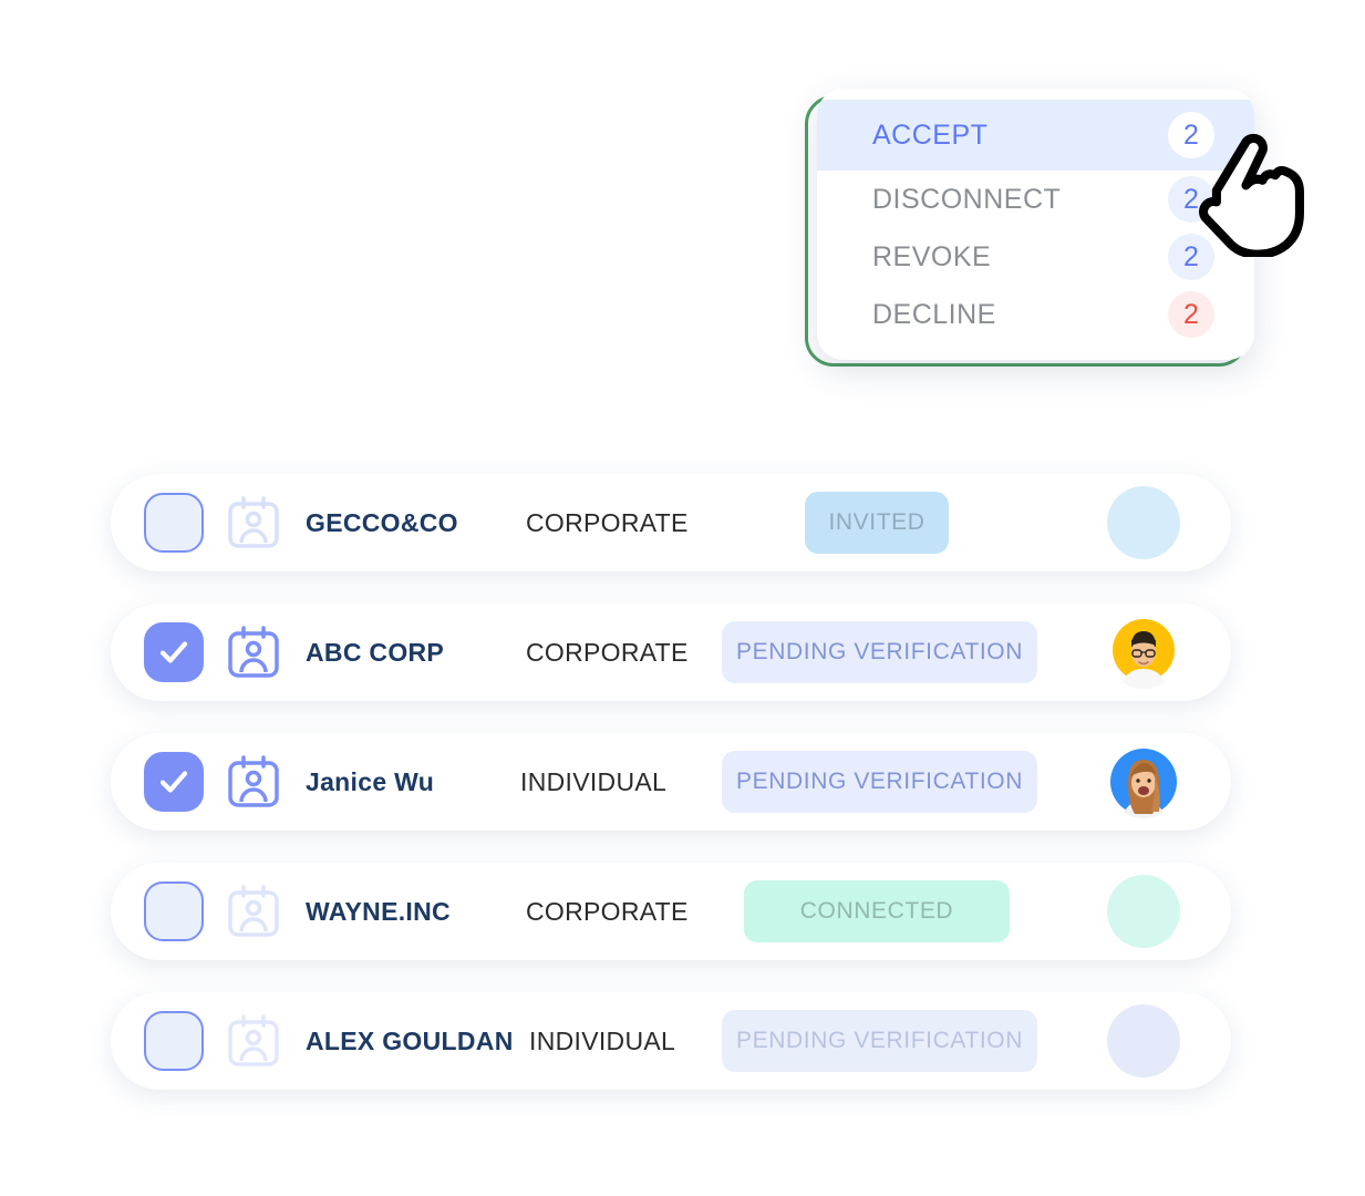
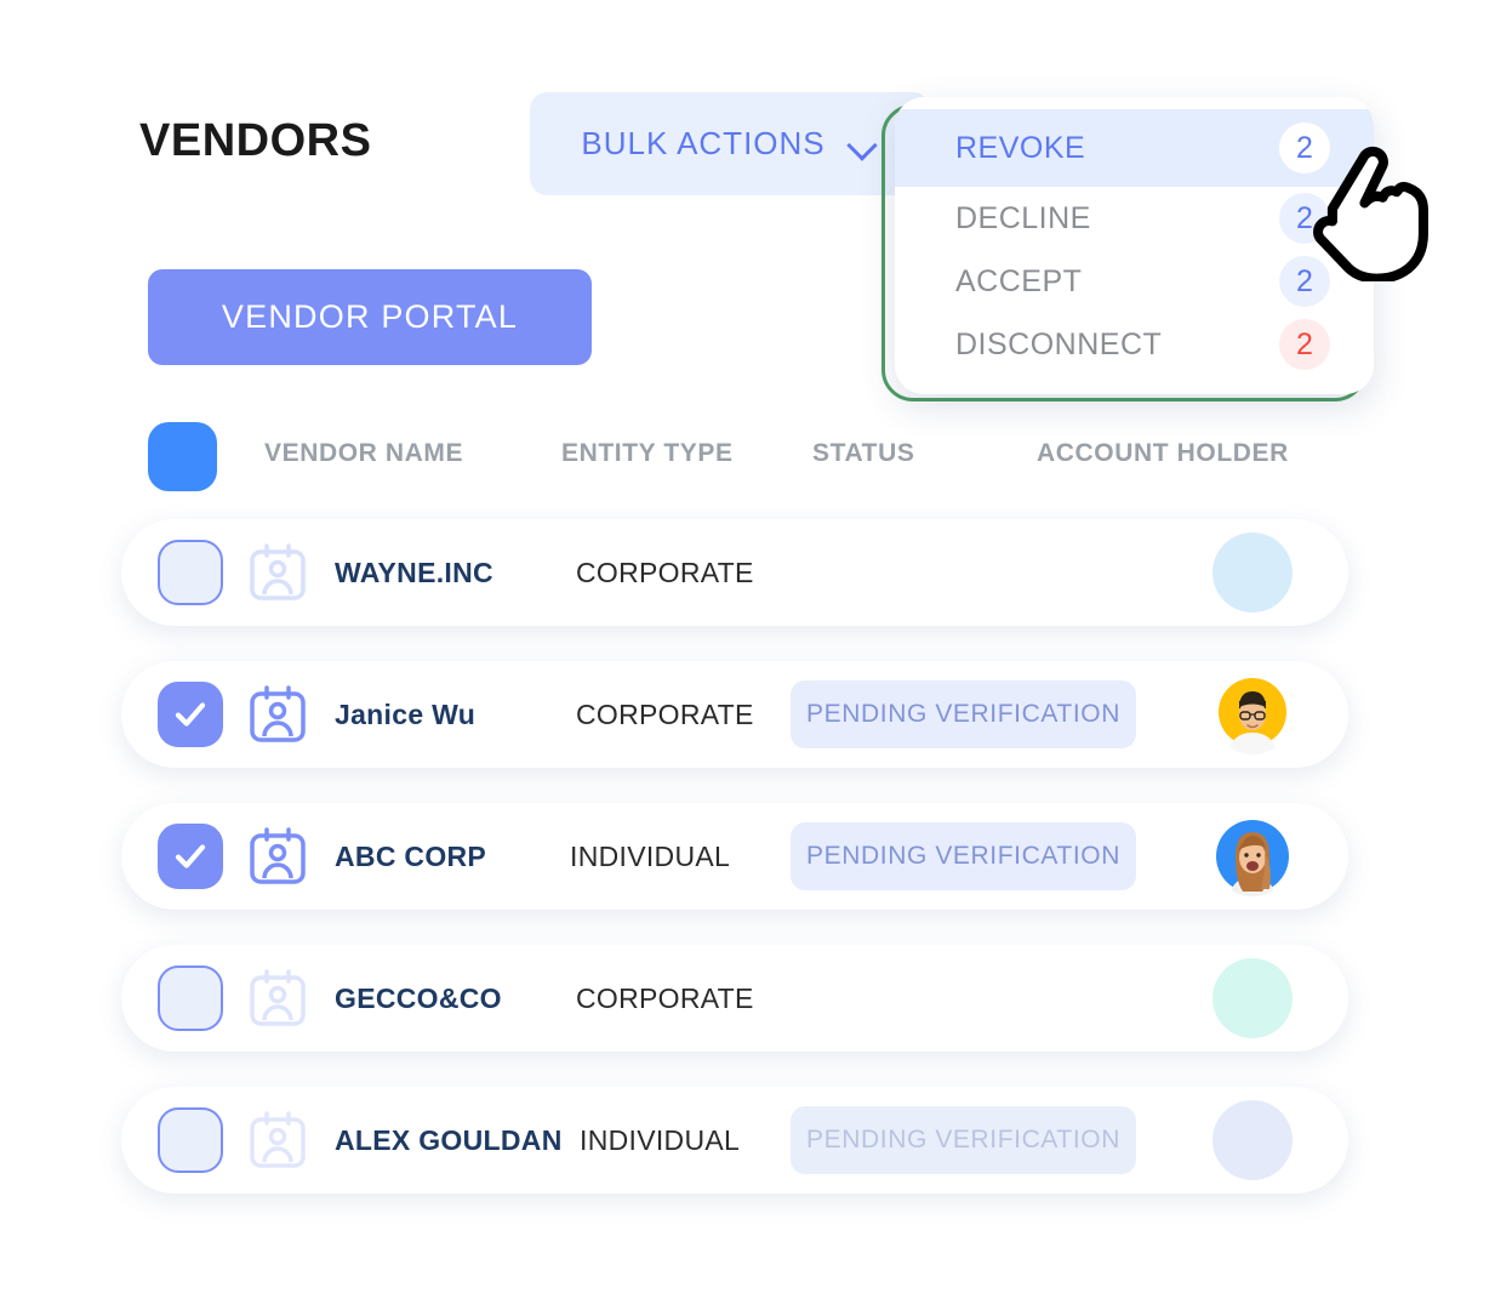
+ VENDORS
+ BULK ACTIONS
- ACCEPT
+ REVOKE
  2
- DISCONNECT
+ DECLINE
  2
- REVOKE
+ ACCEPT
  2
- DECLINE
+ DISCONNECT
  2
+ VENDOR PORTAL
+ VENDOR NAME
+ ENTITY TYPE
+ STATUS
+ ACCOUNT HOLDER
- GECCO&CO
+ WAYNE.INC
  CORPORATE
- INVITED
- ABC CORP
+ Janice Wu
  CORPORATE
  PENDING VERIFICATION
- Janice Wu
+ ABC CORP
  INDIVIDUAL
  PENDING VERIFICATION
- WAYNE.INC
+ GECCO&CO
  CORPORATE
- CONNECTED
  ALEX GOULDAN
  INDIVIDUAL
  PENDING VERIFICATION
